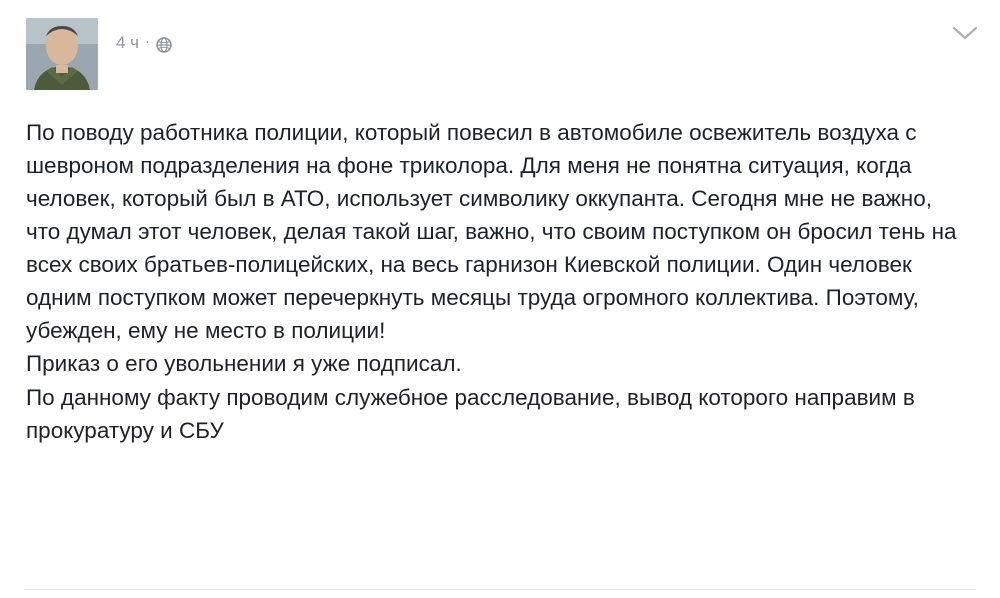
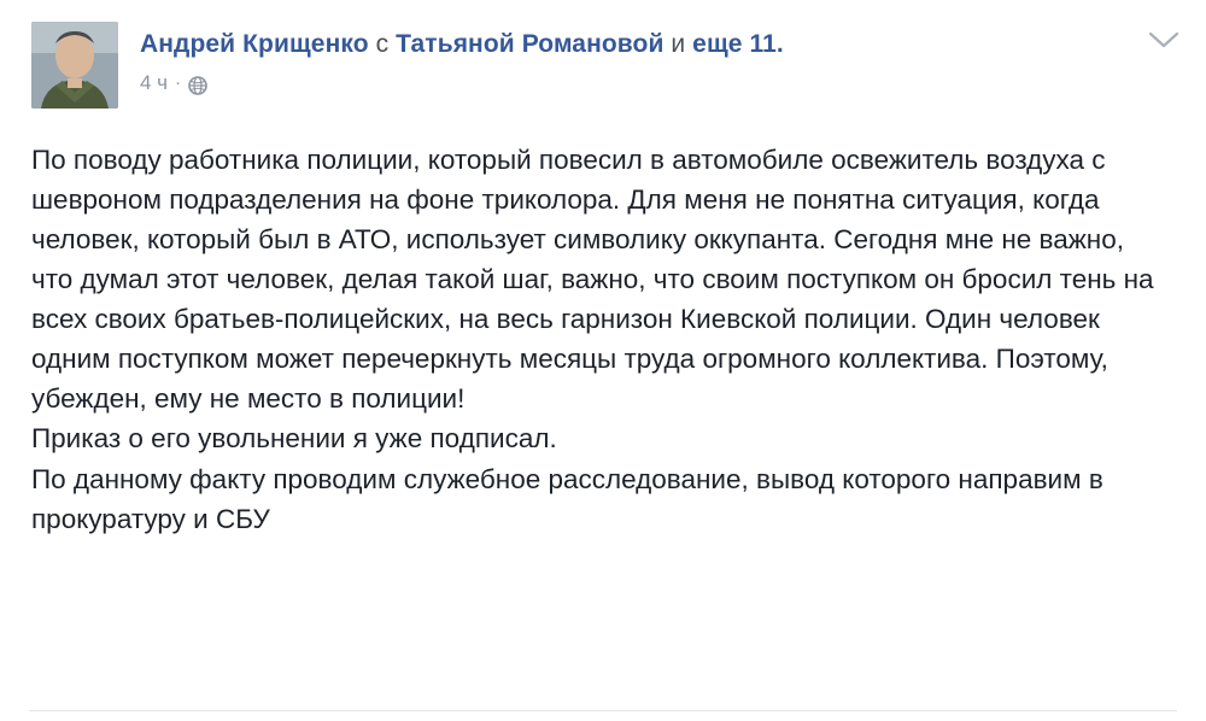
+ Андрей Крищенко с Татьяной Романовой и еще 11.
  4 ч
  ·
  По поводу работника полиции, который повесил в автомобиле освежитель воздуха с шевроном подразделения на фоне триколора. Для меня не понятна ситуация, когда человек, который был в АТО, использует символику оккупанта. Сегодня мне не важно, что думал этот человек, делая такой шаг, важно, что своим поступком он бросил тень на всех своих братьев-полицейских, на весь гарнизон Киевской полиции. Один человек одним поступком может перечеркнуть месяцы труда огромного коллектива. Поэтому, убежден, ему не место в полиции!
  Приказ о его увольнении я уже подписал.
  По данному факту проводим служебное расследование, вывод которого направим в прокуратуру и СБУ
